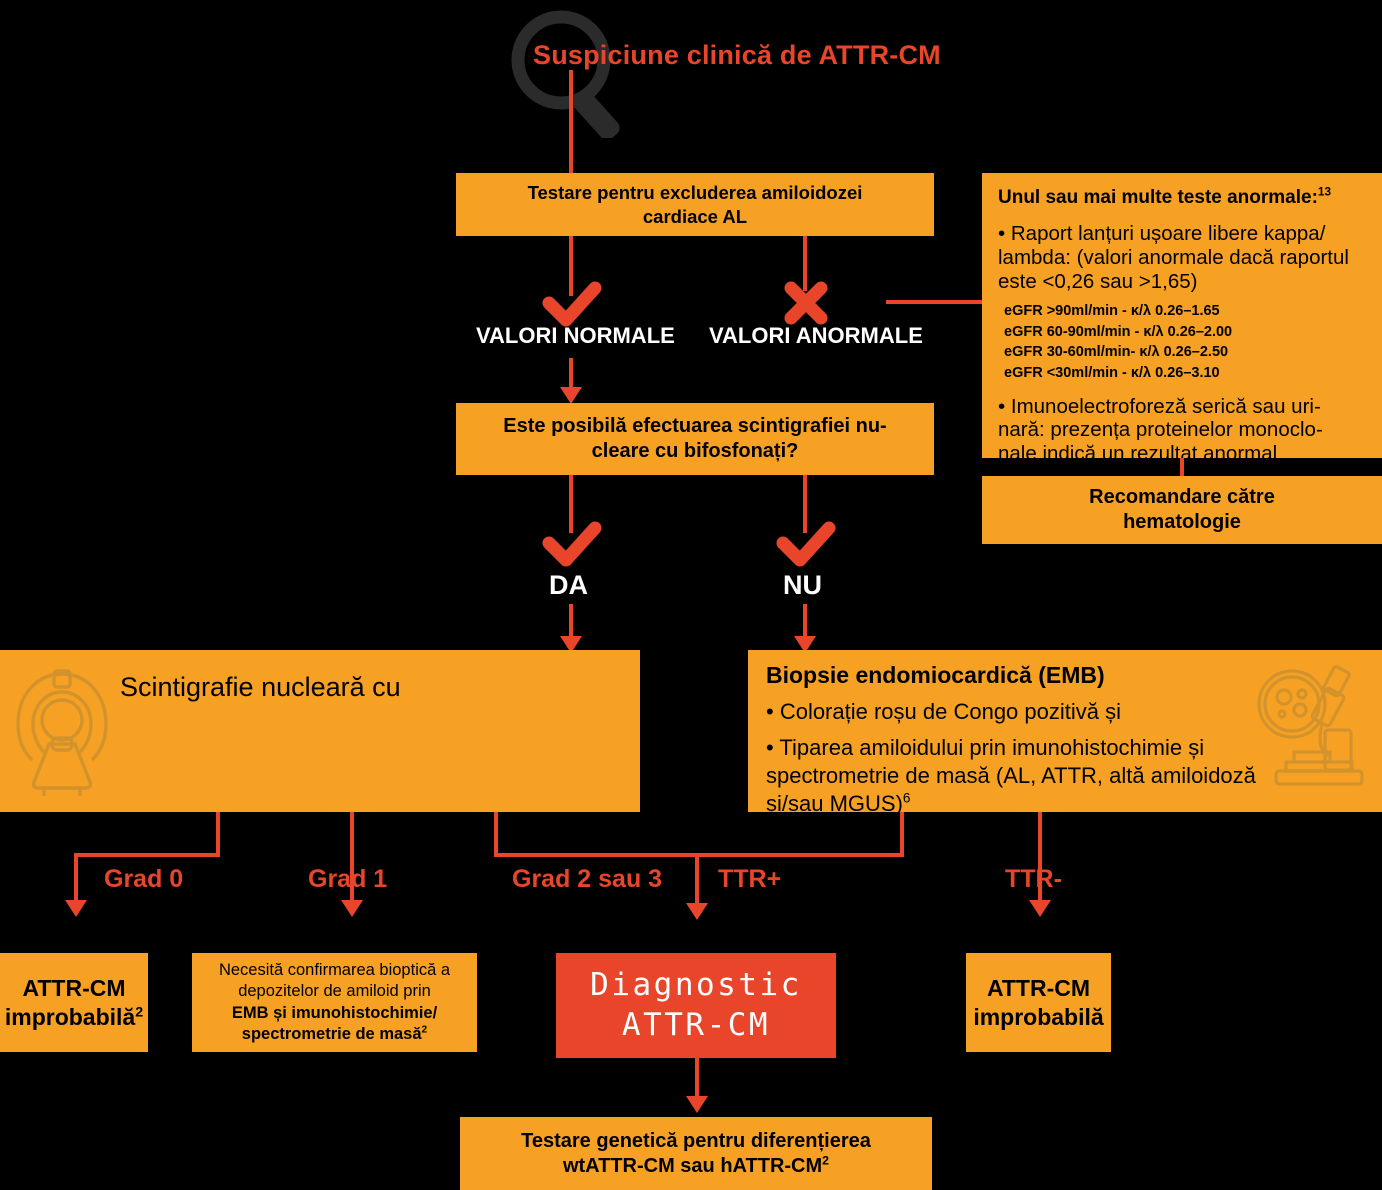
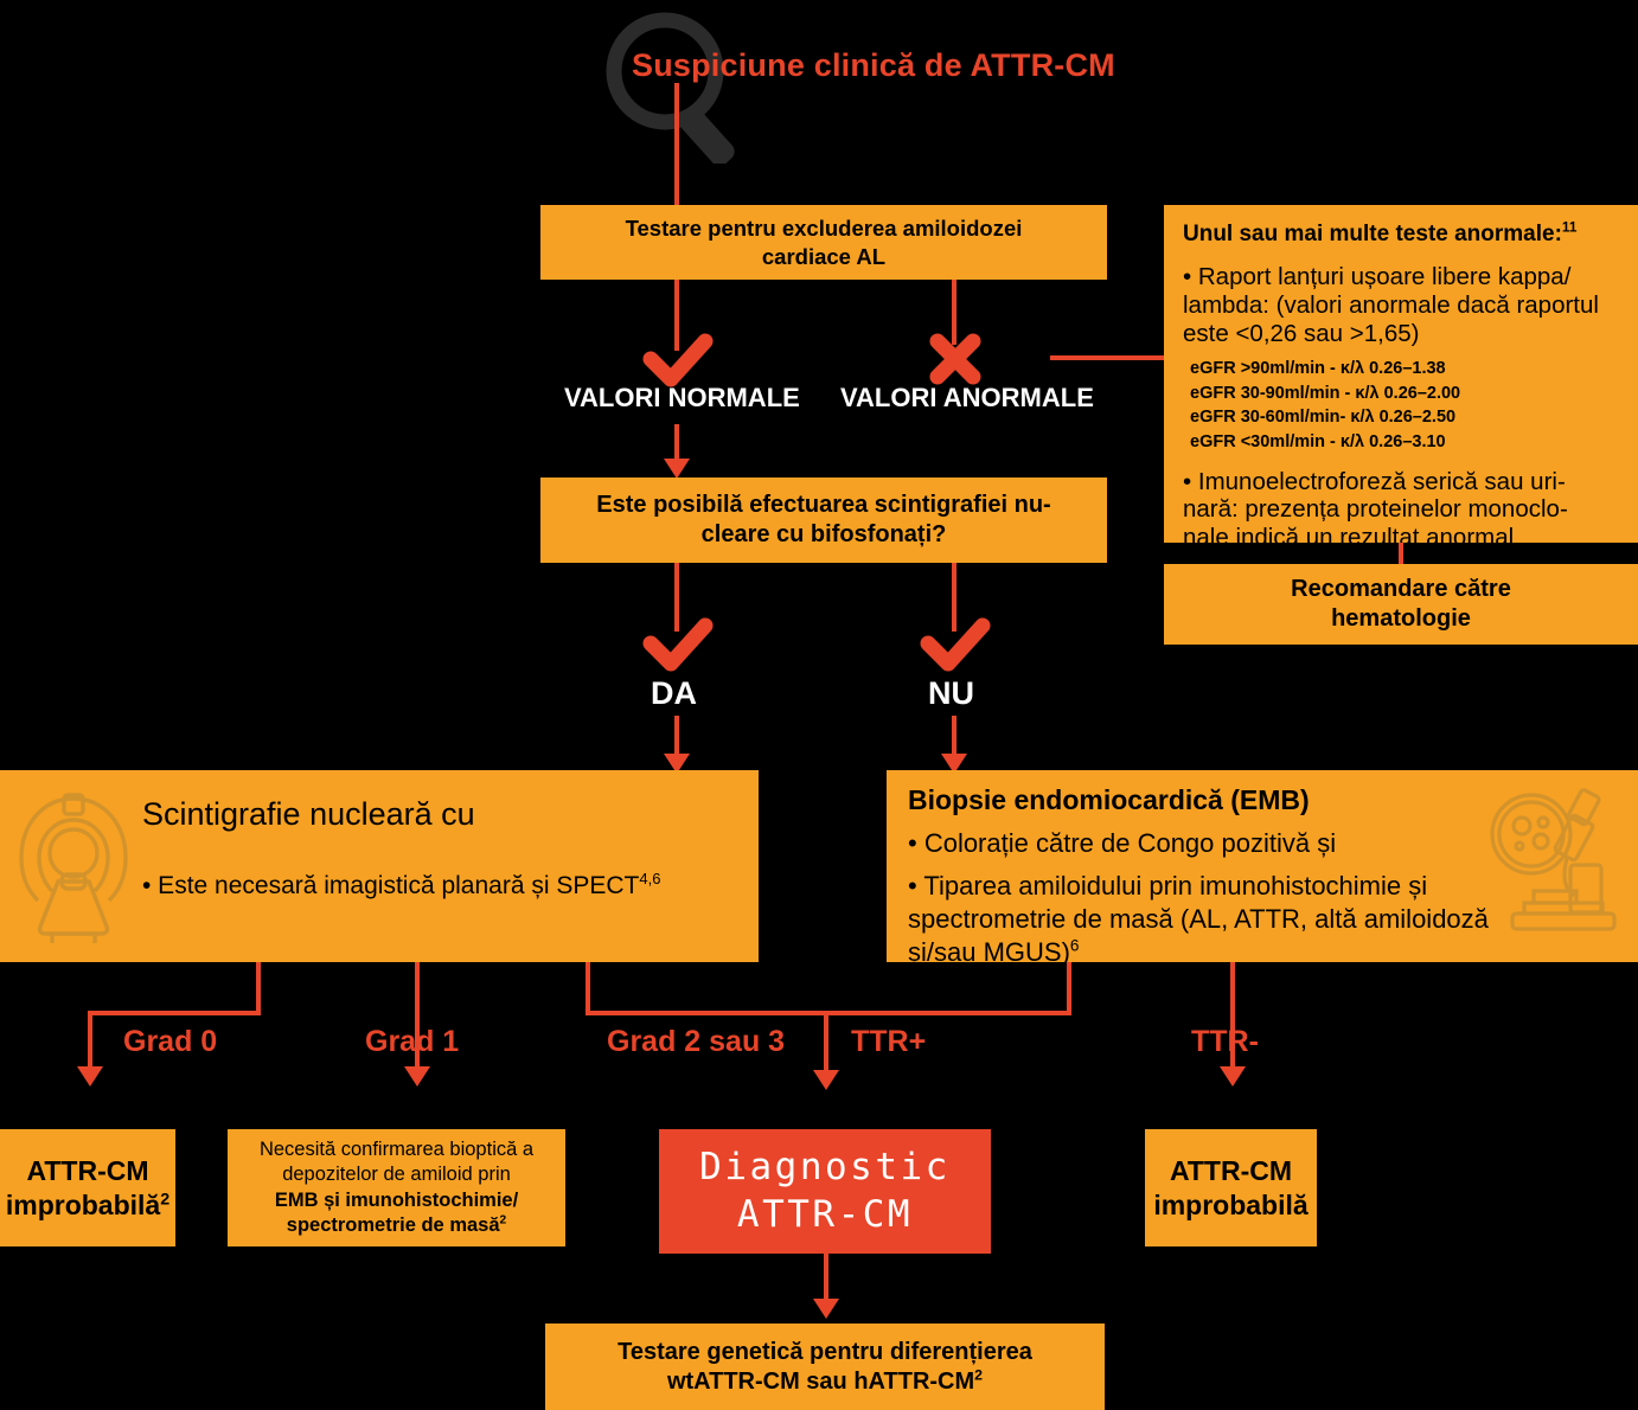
  Suspiciune clinică de ATTR-CM
  Testare pentru excluderea amiloidozei
  cardiace AL
  VALORI NORMALE
  VALORI ANORMALE
  Este posibilă efectuarea scintigrafiei nu-
  cleare cu bifosfonați?
- Unul sau mai multe teste anormale:13
+ Unul sau mai multe teste anormale:11
  • Raport lanțuri ușoare libere kappa/ lambda: (valori anormale dacă raportul este <0,26 sau >1,65)
- eGFR >90ml/min - κ/λ 0.26–1.65
+ eGFR >90ml/min - κ/λ 0.26–1.38
- eGFR 60-90ml/min - κ/λ 0.26–2.00
+ eGFR 30-90ml/min - κ/λ 0.26–2.00
  eGFR 30-60ml/min- κ/λ 0.26–2.50
  eGFR <30ml/min - κ/λ 0.26–3.10
  • Imunoelectroforeză serică sau uri- nară: prezența proteinelor monoclo- nale indică un rezultat anormal
  Recomandare către
  hematologie
  DA
  NU
  Scintigrafie nucleară cu
+ • Este necesară imagistică planară și SPECT4,6
  Biopsie endomiocardică (EMB)
- • Colorație roșu de Congo pozitivă și
+ • Colorație către de Congo pozitivă și
  • Tiparea amiloidului prin imunohistochimie și spectrometrie de masă (AL, ATTR, altă amiloidoză și/sau MGUS)6
  Grad 0
  Grad 1
  Grad 2 sau 3
  TTR+
  TTR-
  ATTR-CM
  improbabilă2
  Necesită confirmarea bioptică a
  depozitelor de amiloid prin
  EMB și imunohistochimie/
  spectrometrie de masă2
  Diagnostic
  ATTR-CM
  ATTR-CM
  improbabilă
  Testare genetică pentru diferențierea
  wtATTR-CM sau hATTR-CM2
